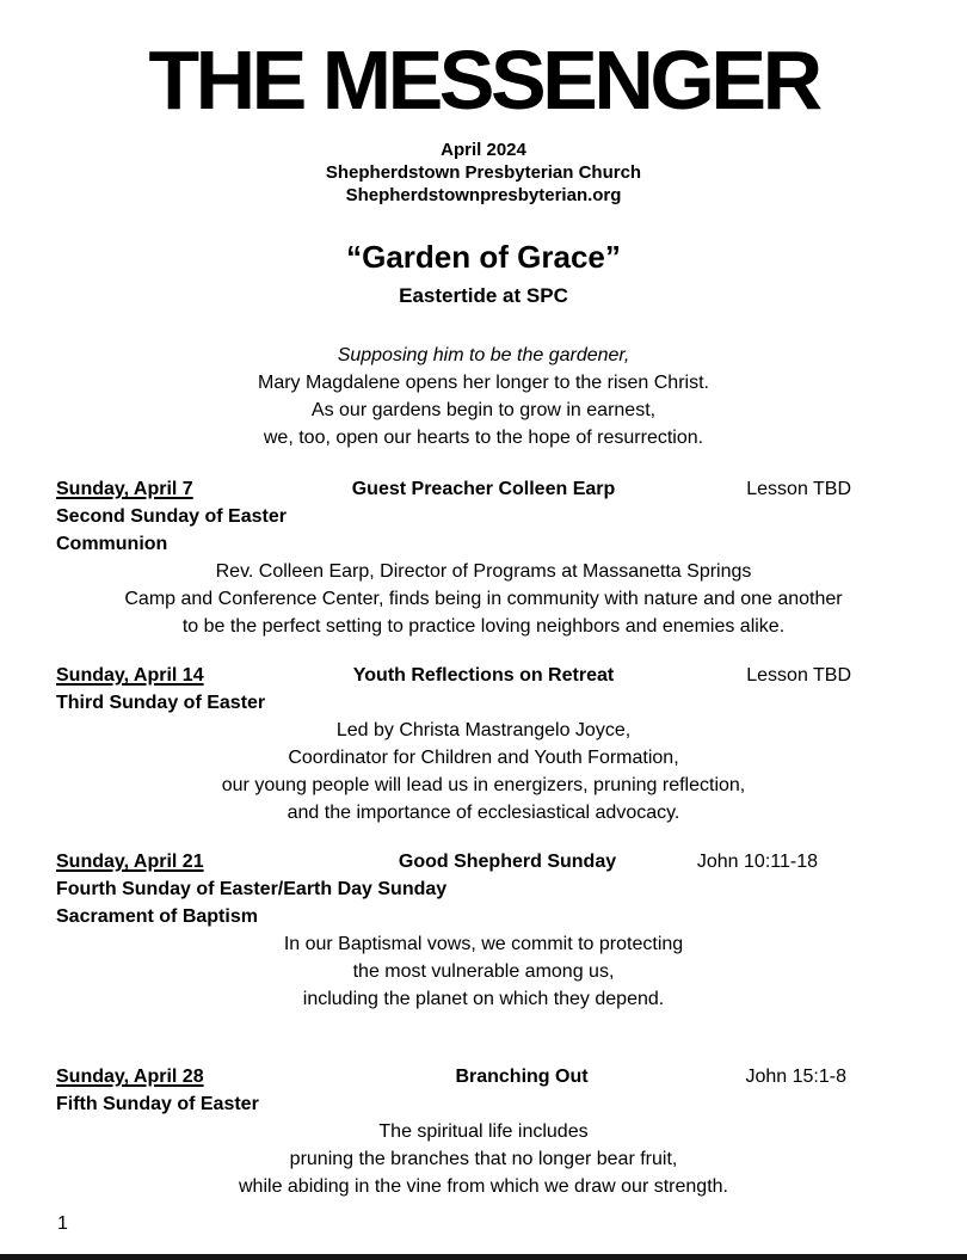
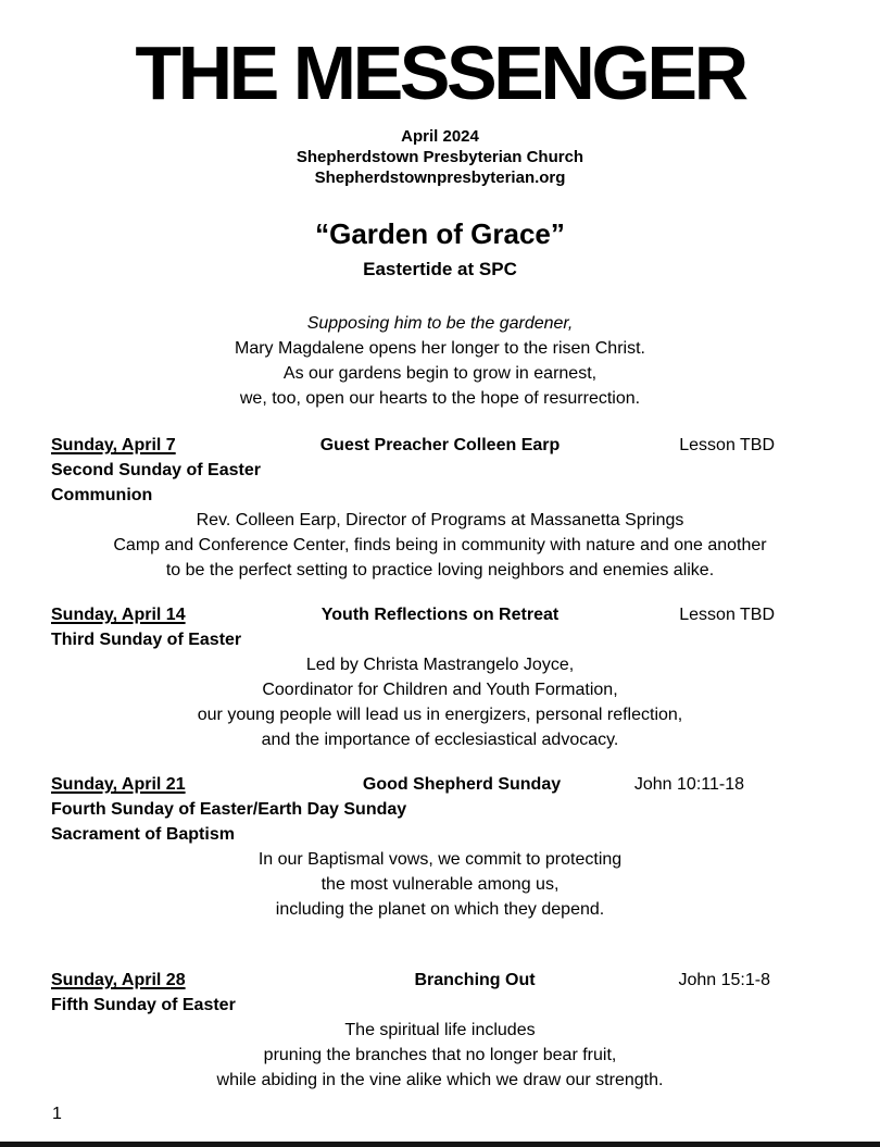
  THE MESSENGER
  April 2024
  Shepherdstown Presbyterian Church
  Shepherdstownpresbyterian.org
  “Garden of Grace”
  Eastertide at SPC
  Supposing him to be the gardener,
  Mary Magdalene opens her longer to the risen Christ.
  As our gardens begin to grow in earnest,
  we, too, open our hearts to the hope of resurrection.
  Sunday, April 7
  Guest Preacher Colleen Earp
  Lesson TBD
  Second Sunday of Easter
  Communion
  Rev. Colleen Earp, Director of Programs at Massanetta Springs
  Camp and Conference Center, finds being in community with nature and one another
  to be the perfect setting to practice loving neighbors and enemies alike.
  Sunday, April 14
  Youth Reflections on Retreat
  Lesson TBD
  Third Sunday of Easter
  Led by Christa Mastrangelo Joyce,
  Coordinator for Children and Youth Formation,
- our young people will lead us in energizers, pruning reflection,
+ our young people will lead us in energizers, personal reflection,
  and the importance of ecclesiastical advocacy.
  Sunday, April 21
  Good Shepherd Sunday
  John 10:11-18
  Fourth Sunday of Easter/Earth Day Sunday
  Sacrament of Baptism
  In our Baptismal vows, we commit to protecting
  the most vulnerable among us,
  including the planet on which they depend.
  Sunday, April 28
  Branching Out
  John 15:1-8
  Fifth Sunday of Easter
  The spiritual life includes
  pruning the branches that no longer bear fruit,
- while abiding in the vine from which we draw our strength.
+ while abiding in the vine alike which we draw our strength.
  1
